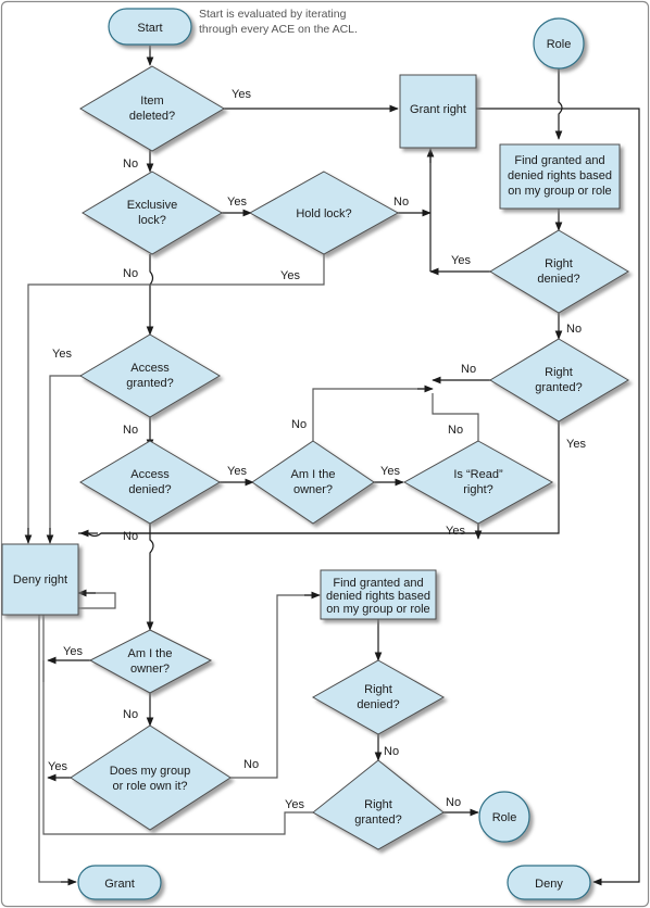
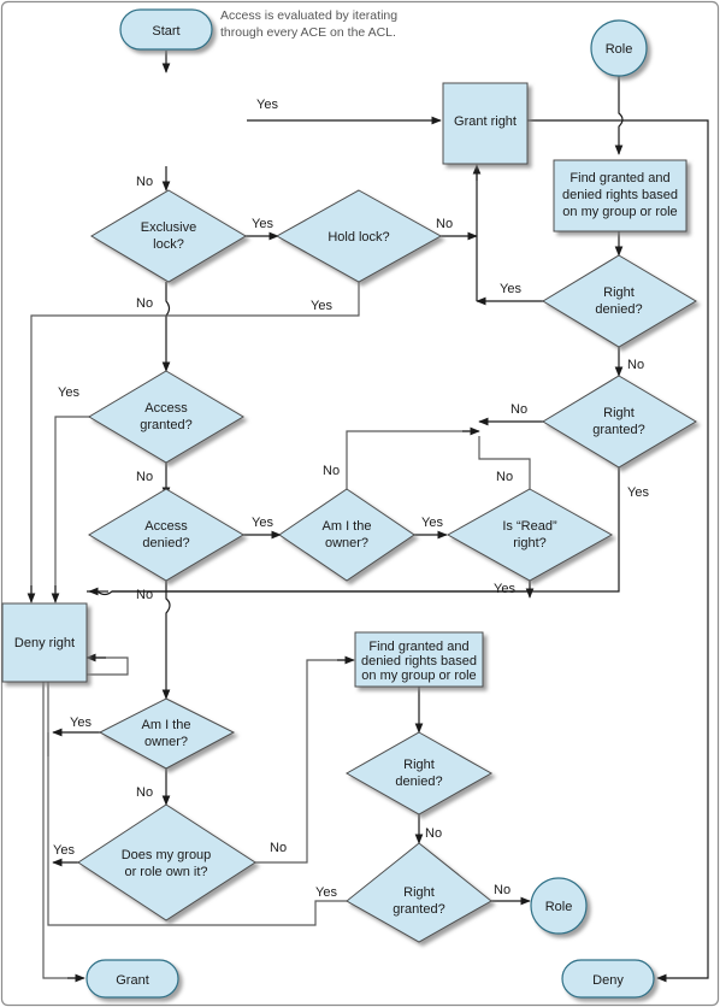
  Start
- Start is evaluated by iterating
+ Access is evaluated by iterating
  through every ACE on the ACL.
- Item
- deleted?
  Exclusive
  lock?
  Hold lock?
  Grant right
  Role
  Find granted and
  denied rights based
  on my group or role
  Right
  denied?
  Right
  granted?
  Access
  granted?
  Access
  denied?
  Am I the
  owner?
  Is “Read”
  right?
  Deny right
  Am I the
  owner?
  Does my group
  or role own it?
  Find granted and
  denied rights based
  on my group or role
  Right
  denied?
  Right
  granted?
  Role
  Grant
  Deny
  Yes
  No
  Yes
  No
  No
  Yes
  Yes
  No
  No
  Yes
  Yes
  No
  Yes
  No
  No
  Yes
  No
  Yes
  Yes
  No
  Yes
  No
  No
  Yes
  No
